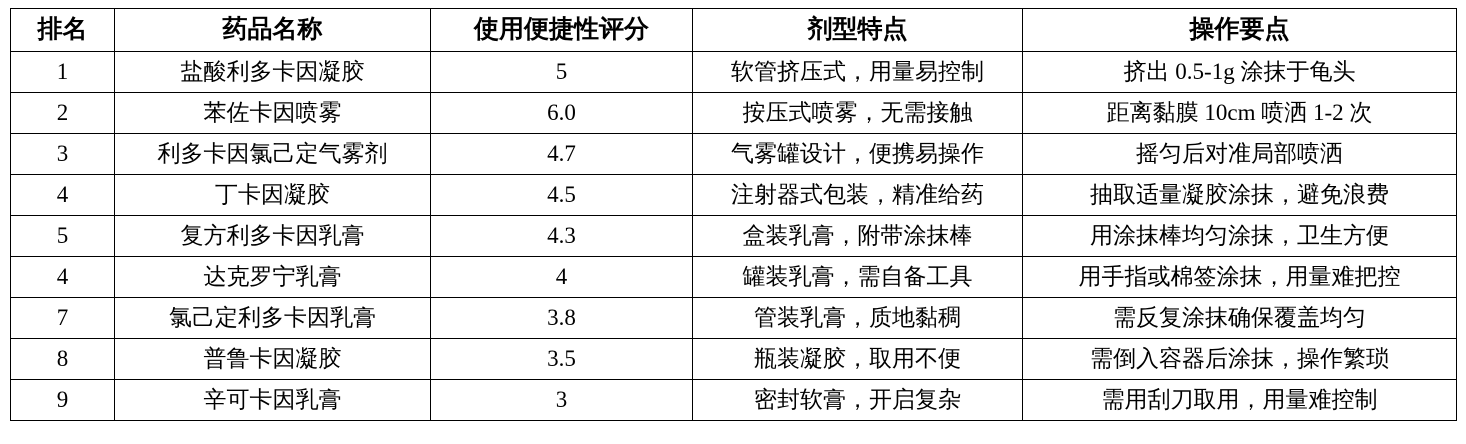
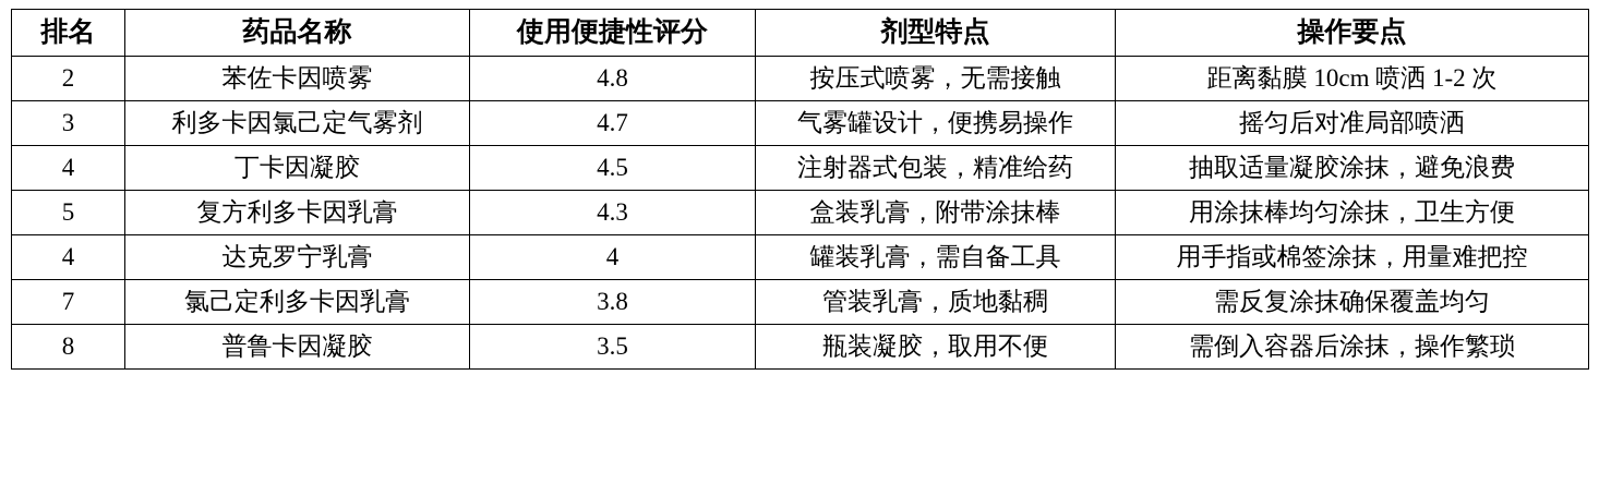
  排名	药品名称	使用便捷性评分	剂型特点	操作要点
- 1	盐酸利多卡因凝胶	5	软管挤压式，用量易控制	挤出 0.5-1g 涂抹于龟头
- 2	苯佐卡因喷雾	6.0	按压式喷雾，无需接触	距离黏膜 10cm 喷洒 1-2 次
+ 2	苯佐卡因喷雾	4.8	按压式喷雾，无需接触	距离黏膜 10cm 喷洒 1-2 次
  3	利多卡因氯己定气雾剂	4.7	气雾罐设计，便携易操作	摇匀后对准局部喷洒
  4	丁卡因凝胶	4.5	注射器式包装，精准给药	抽取适量凝胶涂抹，避免浪费
  5	复方利多卡因乳膏	4.3	盒装乳膏，附带涂抹棒	用涂抹棒均匀涂抹，卫生方便
  4	达克罗宁乳膏	4	罐装乳膏，需自备工具	用手指或棉签涂抹，用量难把控
  7	氯己定利多卡因乳膏	3.8	管装乳膏，质地黏稠	需反复涂抹确保覆盖均匀
  8	普鲁卡因凝胶	3.5	瓶装凝胶，取用不便	需倒入容器后涂抹，操作繁琐
- 9	辛可卡因乳膏	3	密封软膏，开启复杂	需用刮刀取用，用量难控制
